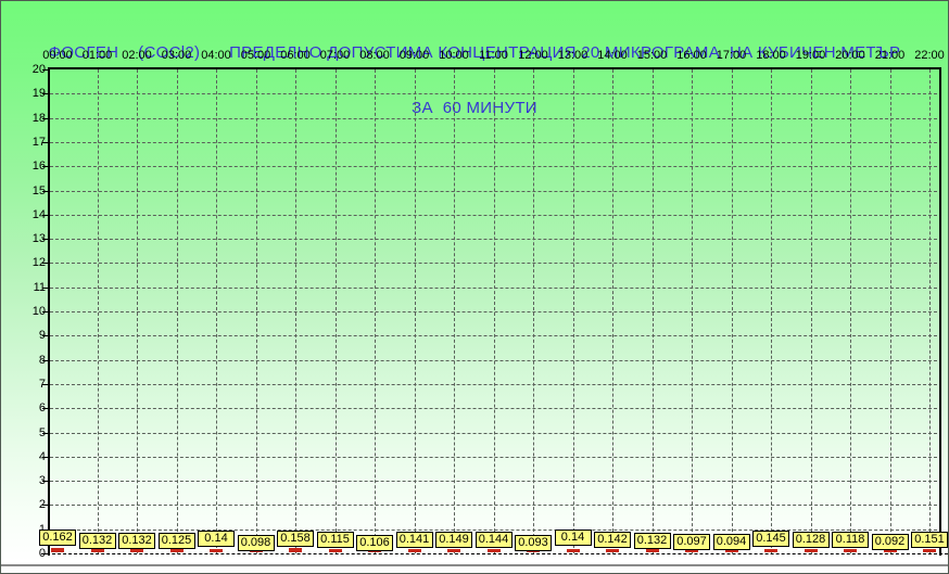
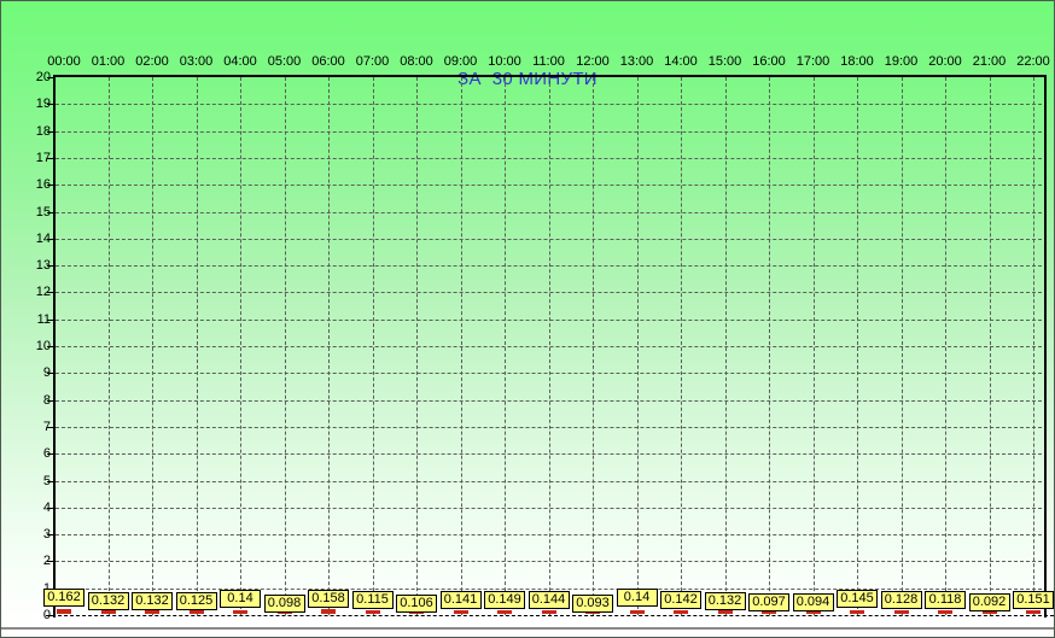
- ФОСГЕН (COCl2) ПРЕДЕЛНО ДОПУСТИМА КОНЦЕНТРАЦИЯ 20 МИКРОГРАМА НА КУБИЧЕН МЕТЪР
- ЗА 60 МИНУТИ
+ ЗА 30 МИНУТИ
  00:00
  01:00
  02:00
  03:00
  04:00
  05:00
  06:00
  07:00
  08:00
  09:00
  10:00
  11:00
  12:00
  13:00
  14:00
  15:00
  16:00
  17:00
  18:00
  19:00
  20:00
  21:00
  22:00
  0
  2
  3
  4
  5
  6
  7
  8
  9
  10
  11
  12
  13
  14
  15
  16
  17
  18
  19
  20
  0.162
  0.132
  0.132
  0.125
  0.14
  0.098
  0.158
  0.115
  0.106
  0.141
  0.149
  0.144
  0.093
  0.14
  0.142
  0.132
  0.097
  0.094
  0.145
  0.128
  0.118
  0.092
  0.151
